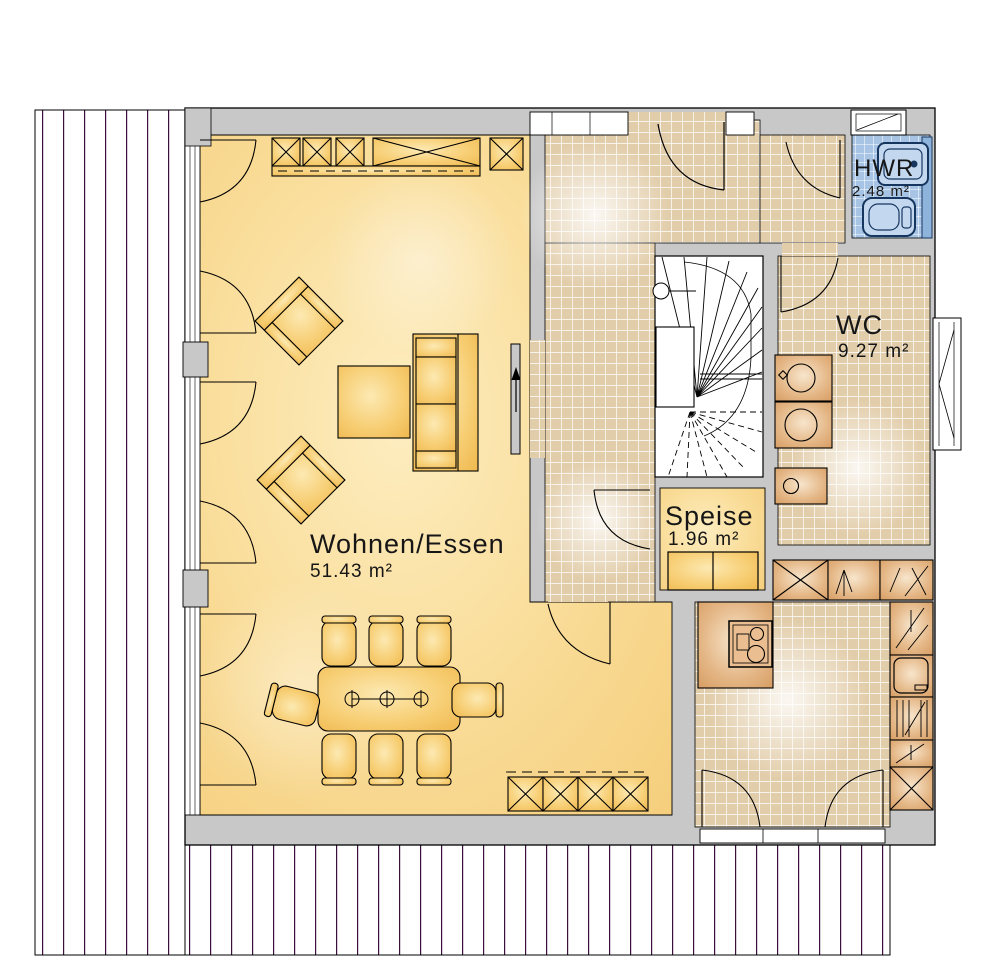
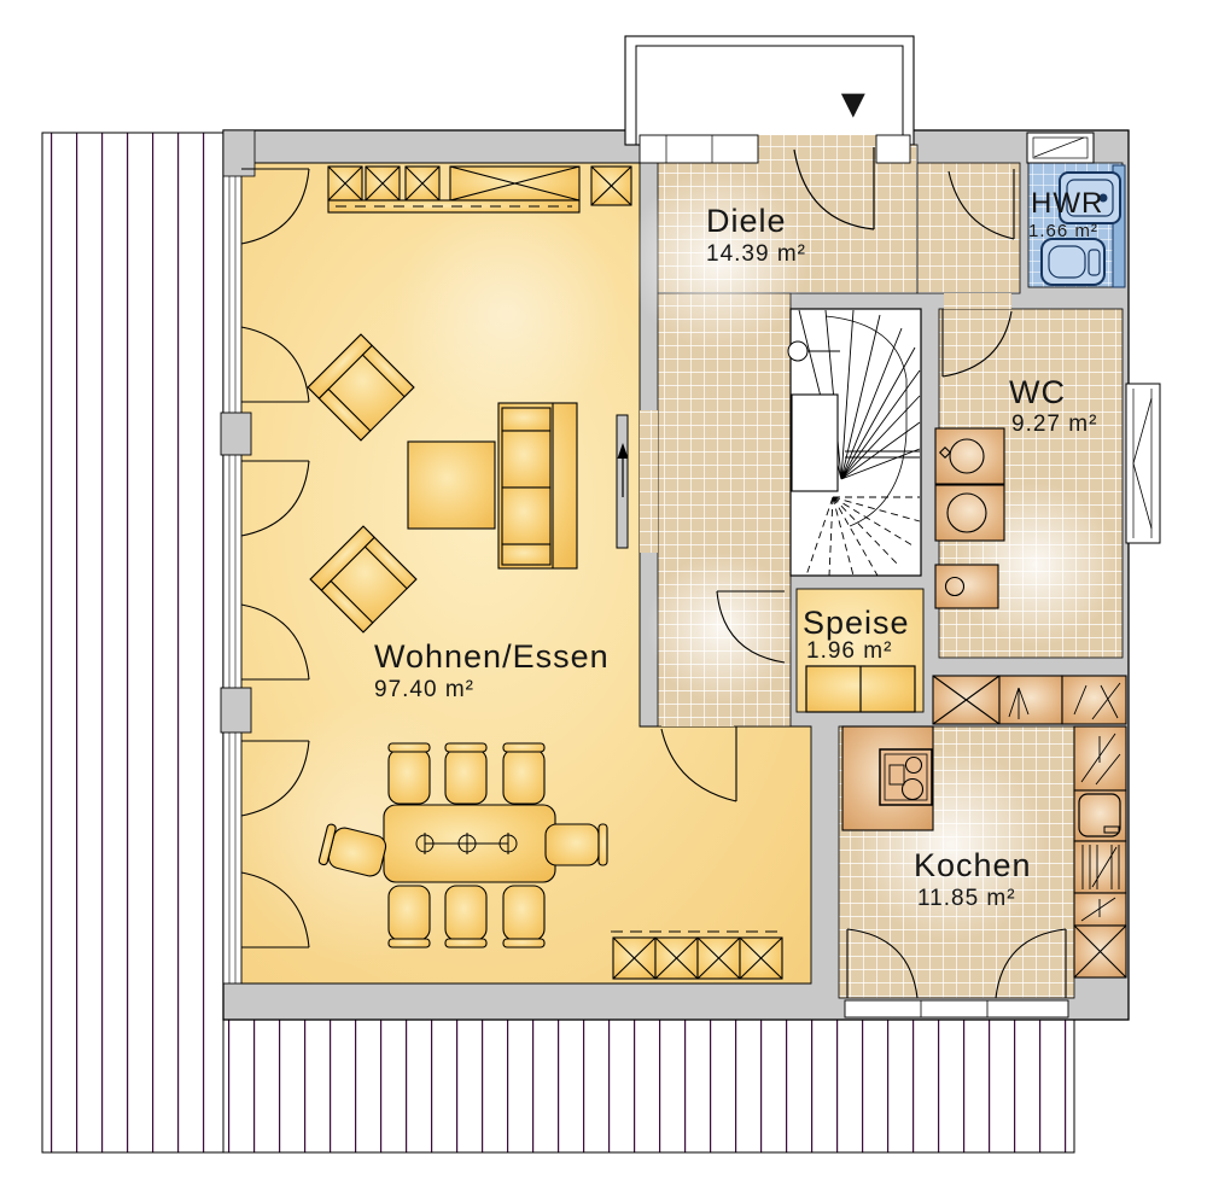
+ ▼
+ Diele
+ 14.39 m²
  HWR
- 2.48 m²
+ 1.66 m²
  WC
  9.27 m²
  Speise
  1.96 m²
  Wohnen/Essen
- 51.43 m²
+ 97.40 m²
+ Kochen
+ 11.85 m²
